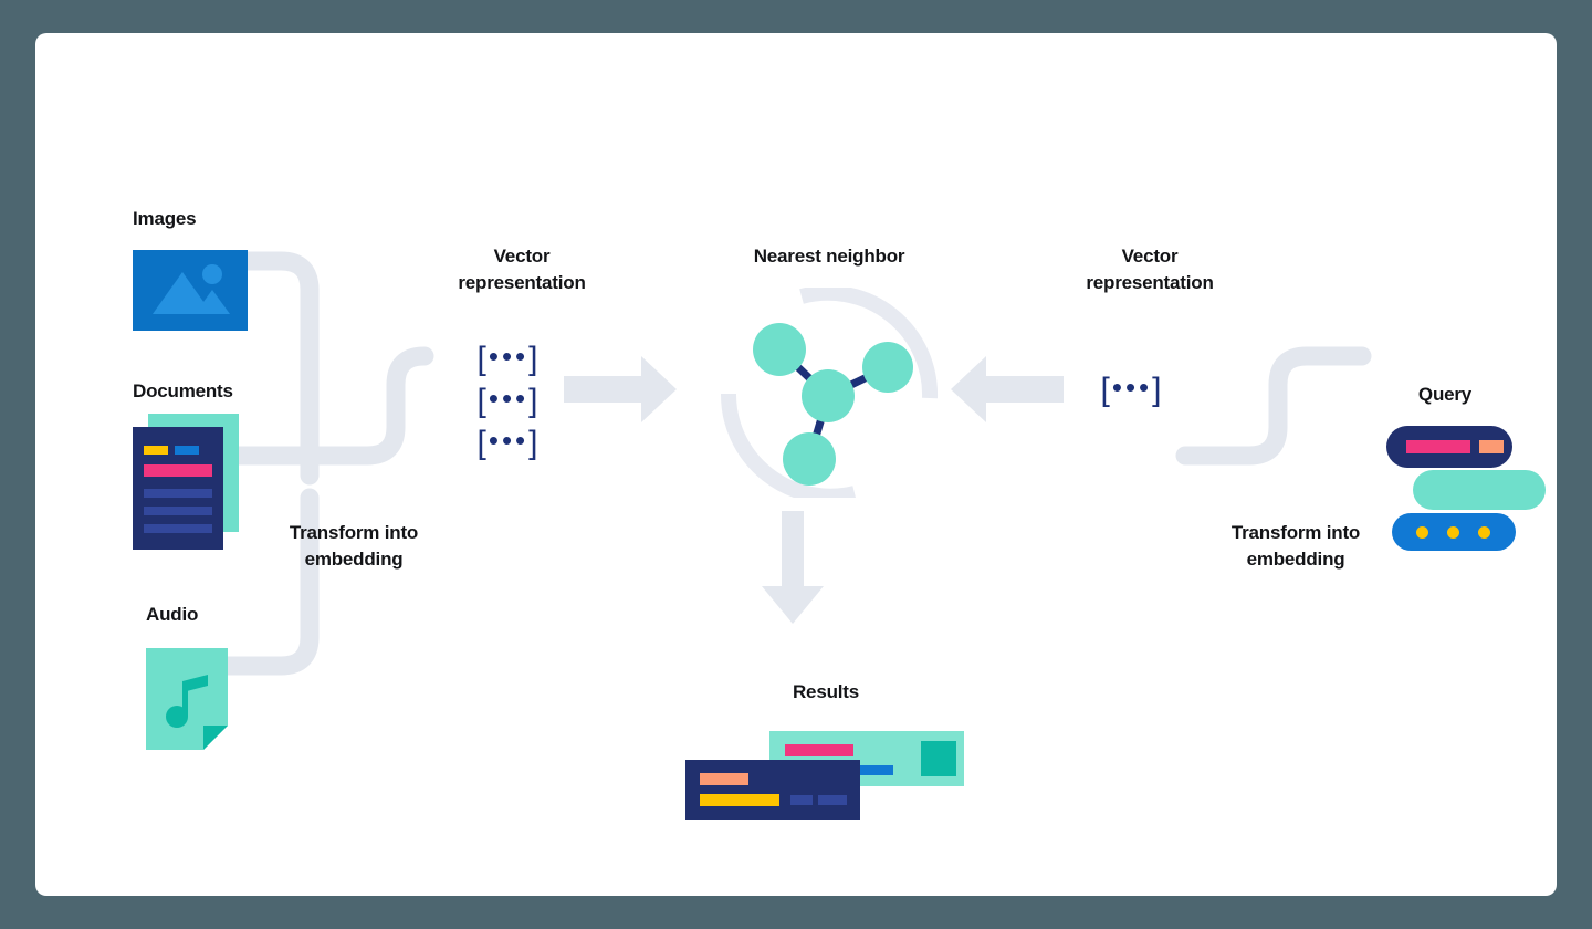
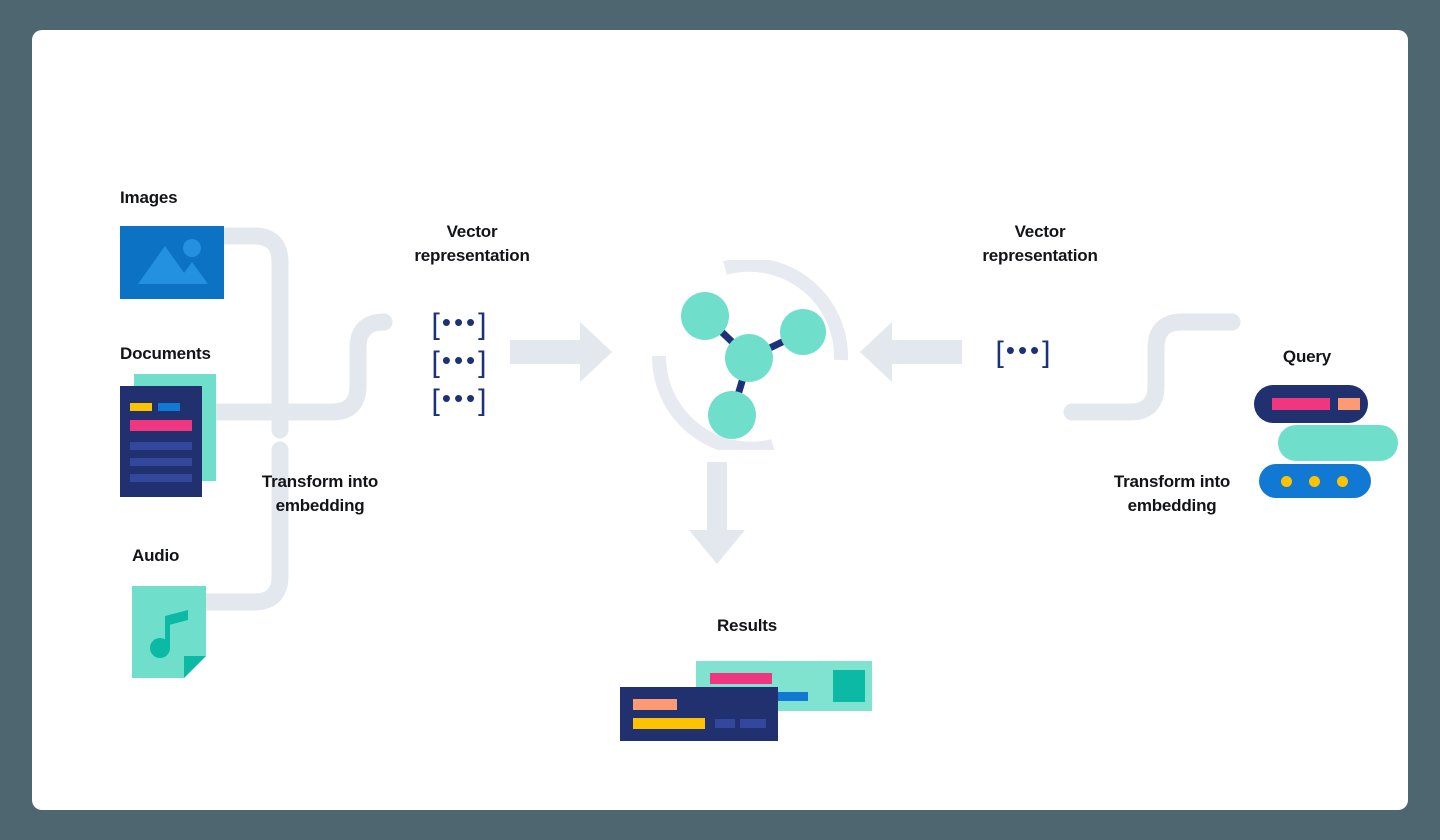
  Images
  Documents
  Audio
  Transform into
  embedding
  Vector
  representation
  [•••]
  [•••]
  [•••]
- Nearest neighbor
  Vector
  representation
  [•••]
  Transform into
  embedding
  Query
  Results
